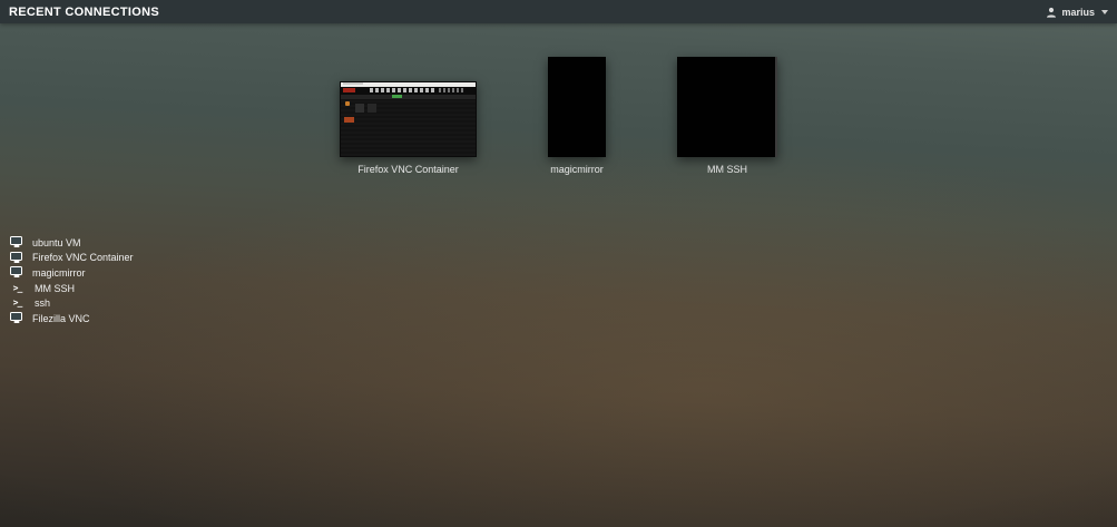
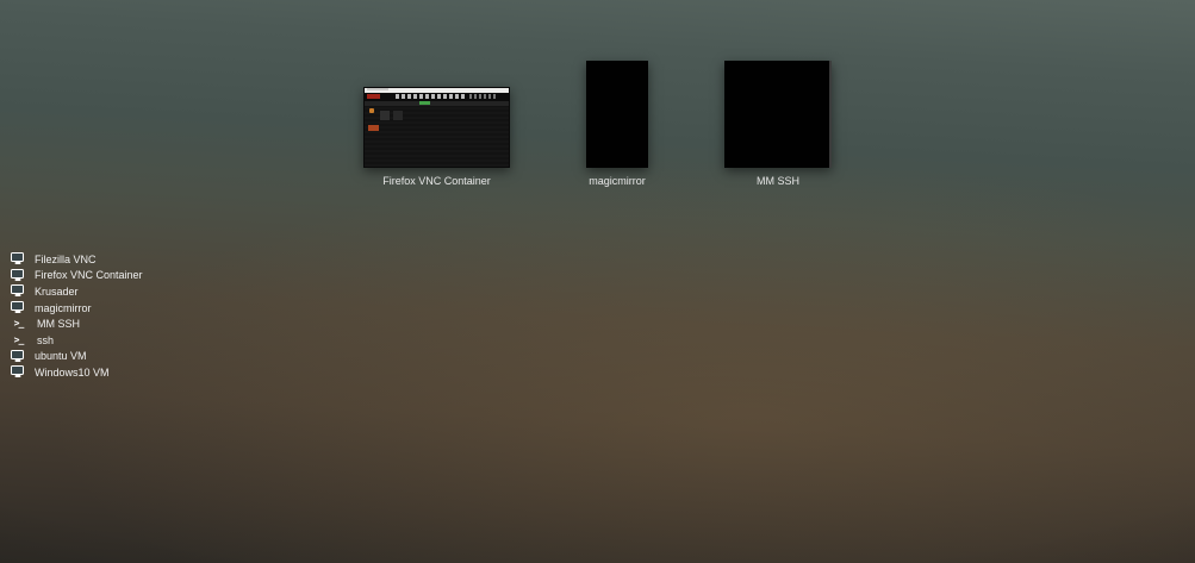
- RECENT CONNECTIONS
- marius
  Firefox VNC Container
  magicmirror
  MM SSH
- ubuntu VM
+ Filezilla VNC
  Firefox VNC Container
+ Krusader
  magicmirror
  MM SSH
  ssh
- Filezilla VNC
+ ubuntu VM
+ Windows10 VM
